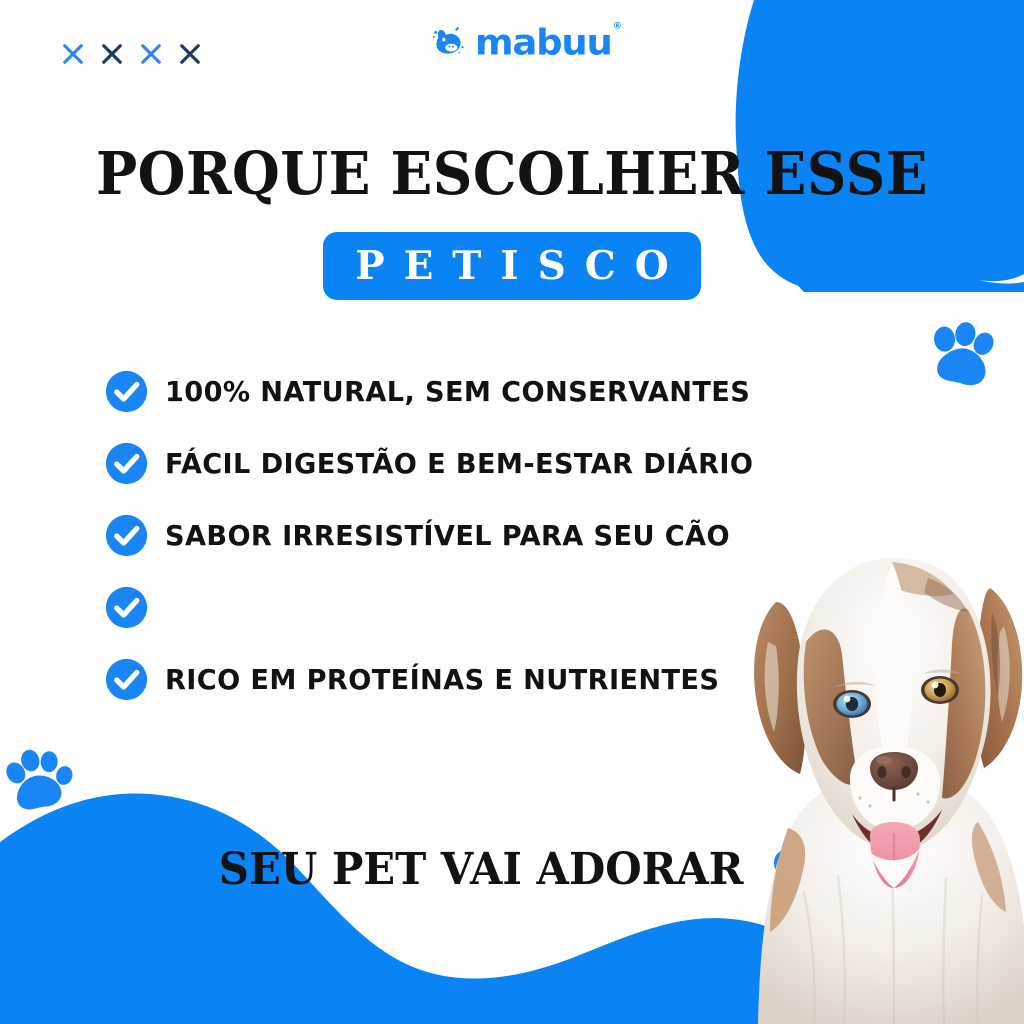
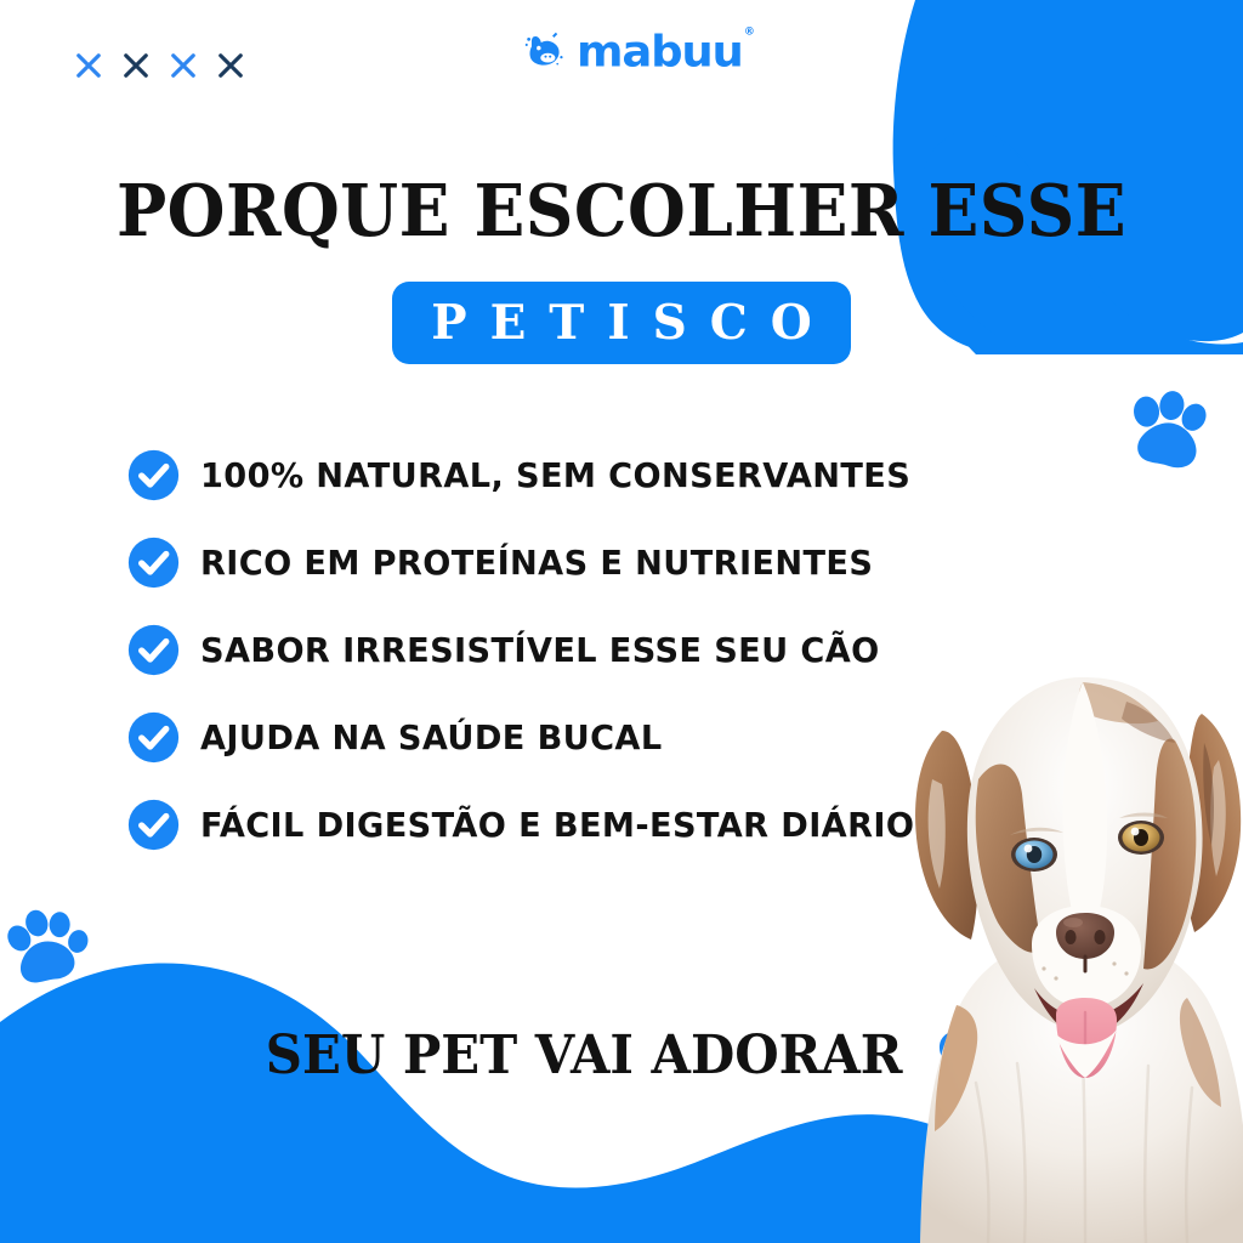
  mabuu
  ®
  PORQUE ESCOLHER ESSE
  PETISCO
  100% NATURAL, SEM CONSERVANTES
- FÁCIL DIGESTÃO E BEM-ESTAR DIÁRIO
+ RICO EM PROTEÍNAS E NUTRIENTES
- SABOR IRRESISTÍVEL PARA SEU CÃO
+ SABOR IRRESISTÍVEL ESSE SEU CÃO
+ AJUDA NA SAÚDE BUCAL
- RICO EM PROTEÍNAS E NUTRIENTES
+ FÁCIL DIGESTÃO E BEM-ESTAR DIÁRIO
  SEU PET VAI ADORAR
